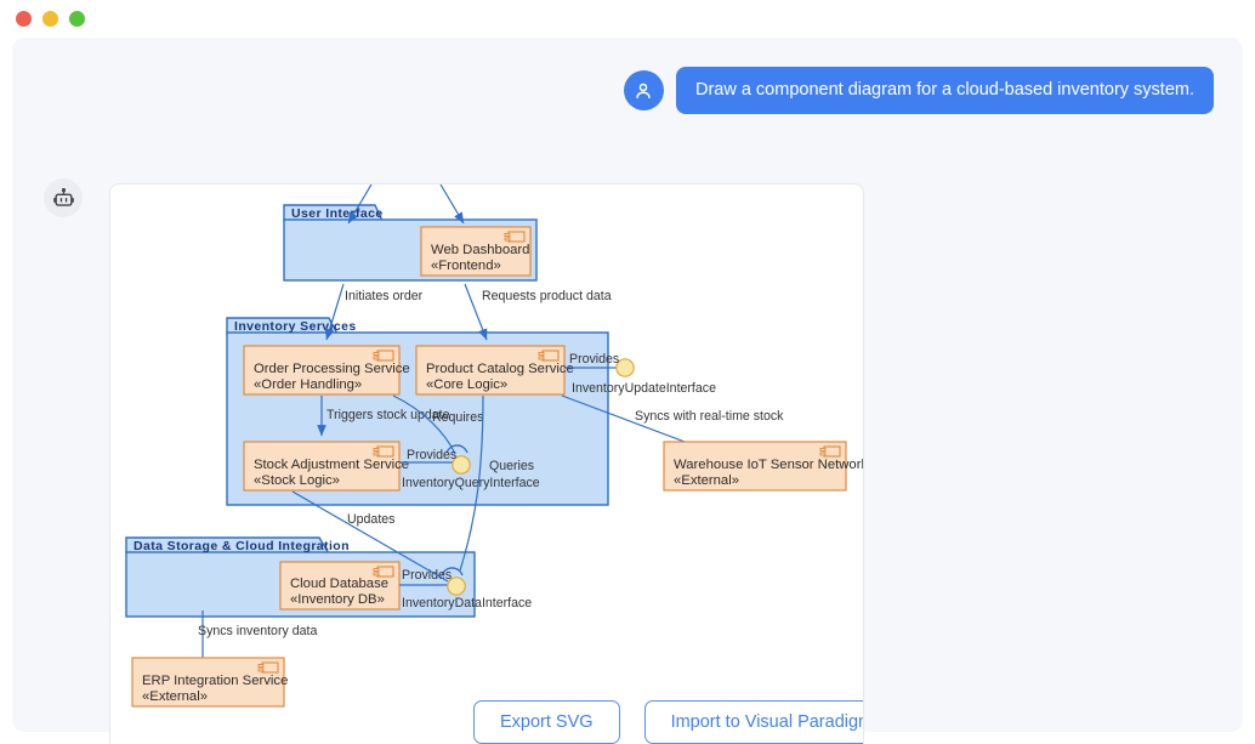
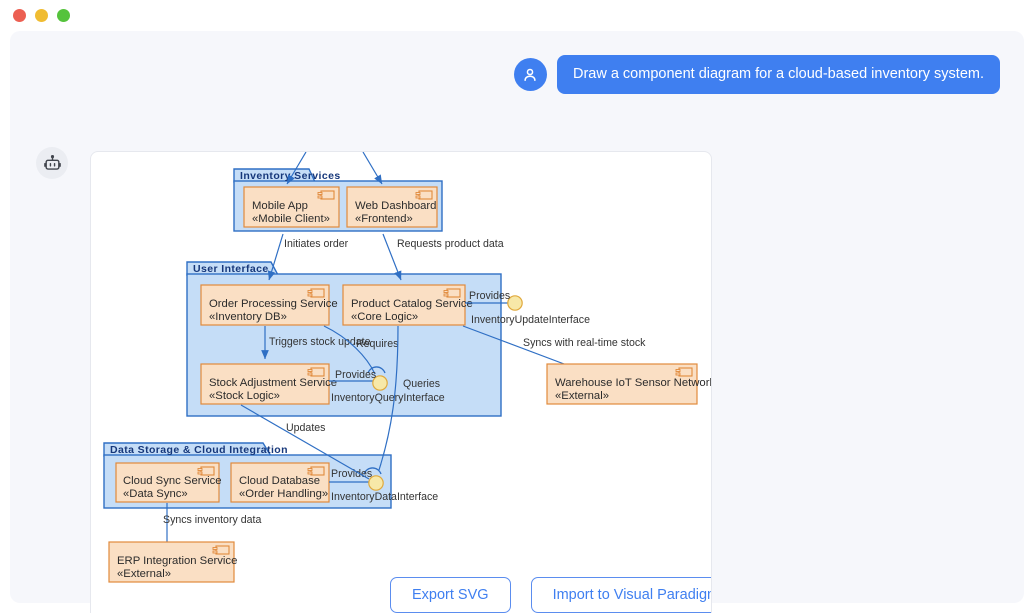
  Draw a component diagram for a cloud-based inventory system.
- User Interface
+ Inventory Services
+ Mobile App
+ «Mobile Client»
  Web Dashboard
  «Frontend»
- Inventory Services
+ User Interface
  Order Processing Service
- «Order Handling»
+ «Inventory DB»
  Product Catalog Service
  «Core Logic»
  Stock Adjustment Service
  «Stock Logic»
  Initiates order
  Requests product data
  Triggers stock update
  Requires
  Provides
  InventoryQueryInterface
  Provides
  InventoryUpdateInterface
  Syncs with real-time stock
  Warehouse IoT Sensor Networ
  «External»
  Data Storage & Cloud Integration
+ Cloud Sync Service
+ «Data Sync»
  Cloud Database
- «Inventory DB»
+ «Order Handling»
  Provides
  InventoryDataInterface
  Queries
  Updates
  Syncs inventory data
  ERP Integration Service
  «External»
  Export SVG
  Import to Visual Paradig
